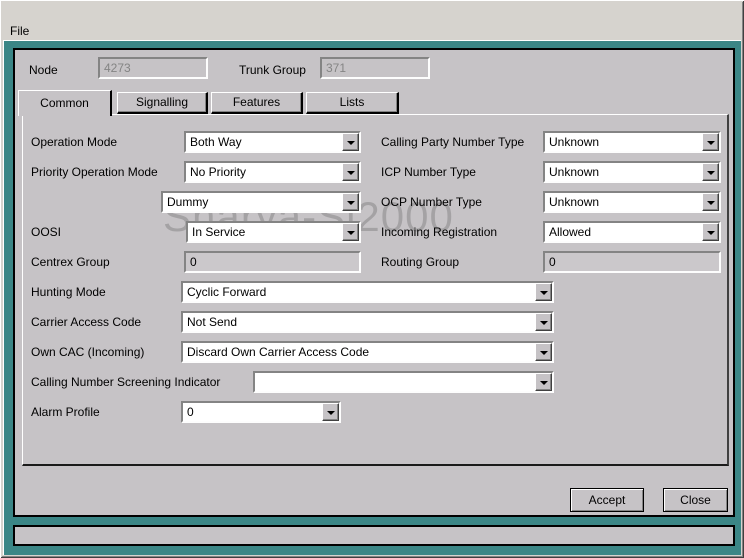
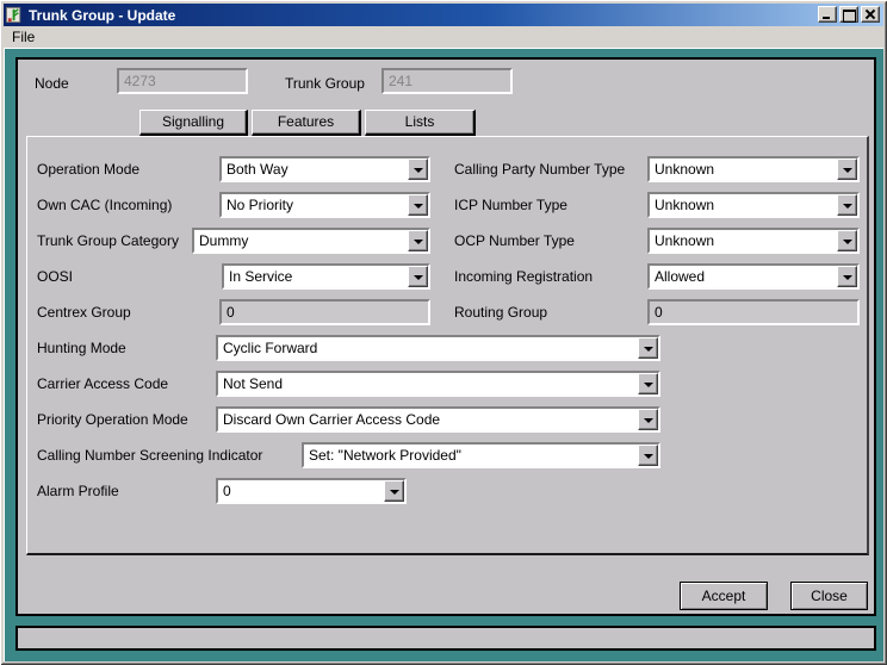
+ Trunk Group - Update
  File
  Node
  4273
  Trunk Group
- 371
+ 241
- Common
  Signalling
  Features
  Lists
- Sharya-Si2000
  Operation Mode
  Both Way
- Priority Operation Mode
+ Own CAC (Incoming)
  No Priority
+ Trunk Group Category
  Dummy
  OOSI
  In Service
  Centrex Group
  0
  Hunting Mode
  Cyclic Forward
  Carrier Access Code
  Not Send
- Own CAC (Incoming)
+ Priority Operation Mode
  Discard Own Carrier Access Code
  Calling Number Screening Indicator
+ Set: "Network Provided"
  Alarm Profile
  0
  Calling Party Number Type
  Unknown
  ICP Number Type
  Unknown
  OCP Number Type
  Unknown
  Incoming Registration
  Allowed
  Routing Group
  0
  Accept
  Close
